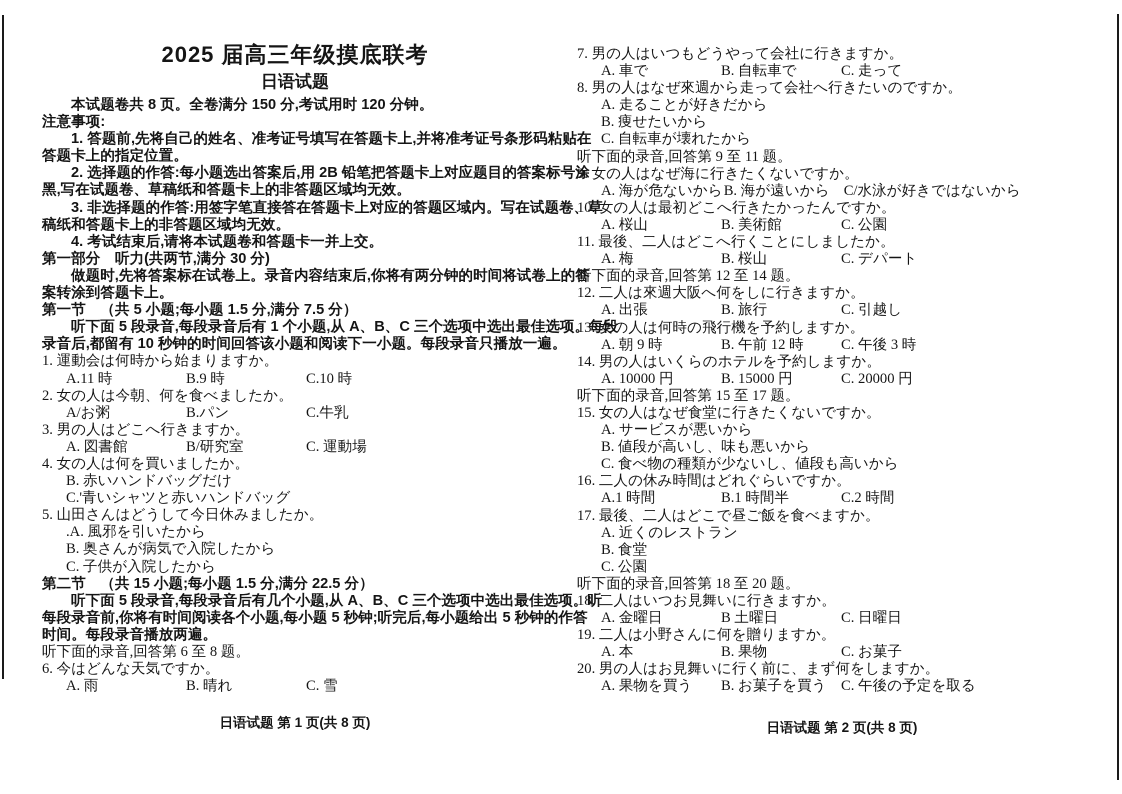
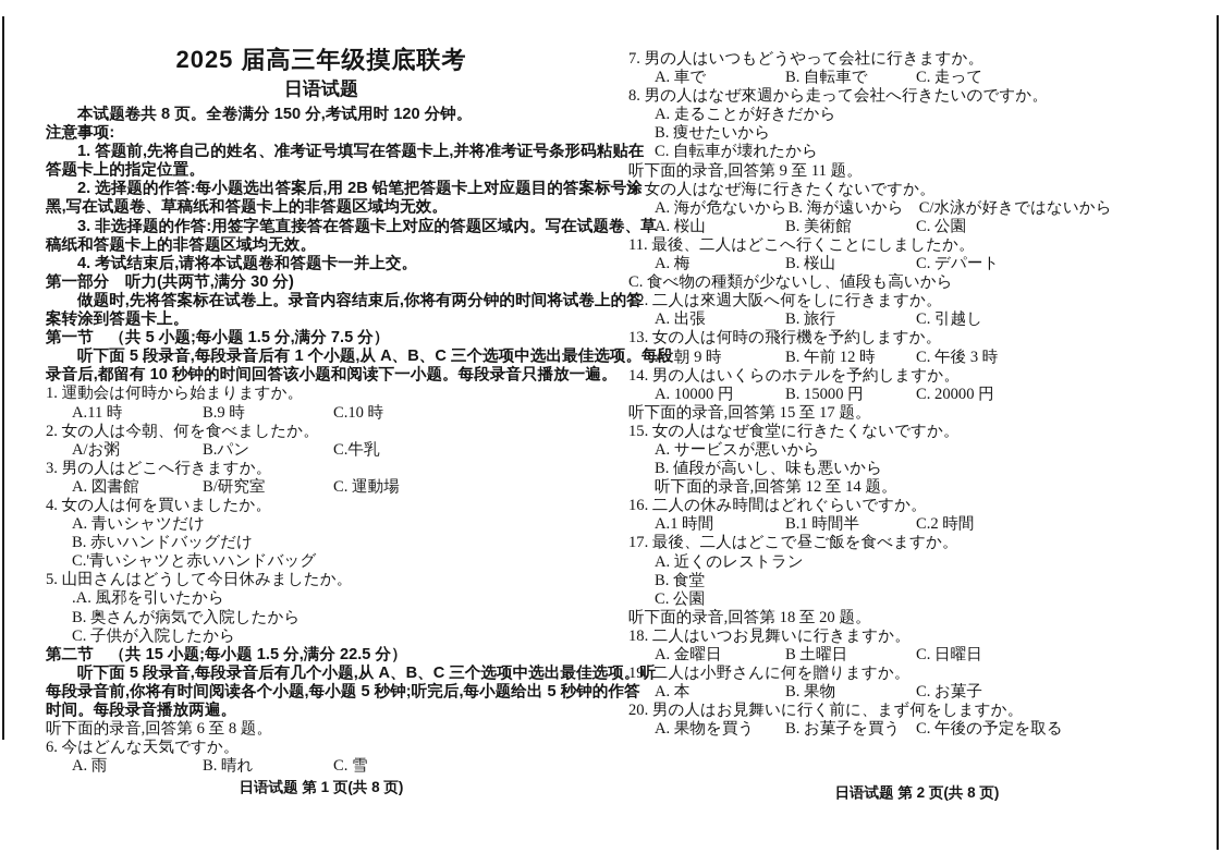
  2025 届高三年级摸底联考
  日语试题
  本试题卷共 8 页。全卷满分 150 分,考试用时 120 分钟。
  注意事项:
  1. 答题前,先将自己的姓名、准考证号填写在答题卡上,并将准考证号条形码粘贴
  答题卡上的指定位置。
  2. 选择题的作答:每小题选出答案后,用 2B 铅笔把答题卡上对应题目的答案标号
  黑,写在试题卷、草稿纸和答题卡上的非答题区域均无效。
  3. 非选择题的作答:用签字笔直接答在答题卡上对应的答题区域内。写在试题卷
  稿纸和答题卡上的非答题区域均无效。
  4. 考试结束后,请将本试题卷和答题卡一并上交。
  第一部分 听力(共两节,满分 30 分)
  做题时,先将答案标在试卷上。录音内容结束后,你将有两分钟的时间将试卷上的
  案转涂到答题卡上。
  第一节 （共 5 小题;每小题 1.5 分,满分 7.5 分）
  听下面 5 段录音,每段录音后有 1 个小题,从 A、B、C 三个选项中选出最佳选项
  录音后,都留有 10 秒钟的时间回答该小题和阅读下一小题。每段录音只播放一遍。
  1. 運動会は何時から始まりますか。
  A.11 時 B.9 時 C.10 時
  2. 女の人は今朝、何を食べましたか。
  A/お粥 B.パン C.牛乳
  3. 男の人はどこへ行きますか。
  A. 図書館 B/研究室 C. 運動場
  4. 女の人は何を買いましたか。
+ A. 青いシャツだけ
  B. 赤いハンドバッグだけ
  C.'青いシャツと赤いハンドバッグ
  5. 山田さんはどうして今日休みましたか。
  .A. 風邪を引いたから
  B. 奥さんが病気で入院したから
  C. 子供が入院したから
  第二节 （共 15 小题;每小题 1.5 分,满分 22.5 分）
  听下面 5 段录音,每段录音后有几个小题,从 A、B、C 三个选项中选出最佳选项
  每段录音前,你将有时间阅读各个小题,每小题 5 秒钟;听完后,每小题给出 5 秒钟的作
  时间。每段录音播放两遍。
  听下面的录音,回答第 6 至 8 题。
  6. 今はどんな天気ですか。
  A. 雨 B. 晴れ C. 雪
  7. 男の人はいつもどうやって会社に行きますか。
  A. 車で B. 自転車で C. 走って
  8. 男の人はなぜ來週から走って会社へ行きたいのですか。
  A. 走ることが好きだから
  B. 痩せたいから
  C. 自転車が壊れたから
  听下面的录音,回答第 9 至 11 题。
  9. 女の人はなぜ海に行きたくないですか。
  A. 海が危ないからB. 海が遠いから C/水泳が好きではないから
- 10. 女の人は最初どこへ行きたかったんですか。
  A. 桜山 B. 美術館 C. 公園
  11. 最後、二人はどこへ行くことにしましたか。
  A. 梅 B. 桜山 C. デパート
- 听下面的录音,回答第 12 至 14 题。
+ C. 食べ物の種類が少ないし、値段も高いから
  12. 二人は來週大阪へ何をしに行きますか。
  A. 出張 B. 旅行 C. 引越し
  13. 女の人は何時の飛行機を予約しますか。
  A. 朝 9 時 B. 午前 12 時 C. 午後 3 時
  14. 男の人はいくらのホテルを予約しますか。
  A. 10000 円 B. 15000 円 C. 20000 円
  听下面的录音,回答第 15 至 17 题。
  15. 女の人はなぜ食堂に行きたくないですか。
  A. サービスが悪いから
  B. 値段が高いし、味も悪いから
- C. 食べ物の種類が少ないし、値段も高いから
+ 听下面的录音,回答第 12 至 14 题。
  16. 二人の休み時間はどれぐらいですか。
  A.1 時間 B.1 時間半 C.2 時間
  17. 最後、二人はどこで昼ご飯を食べますか。
  A. 近くのレストラン
  B. 食堂
  C. 公園
  听下面的录音,回答第 18 至 20 题。
  18. 二人はいつお見舞いに行きますか。
  A. 金曜日 B 土曜日 C. 日曜日
  19. 二人は小野さんに何を贈りますか。
  A. 本 B. 果物 C. お菓子
  20. 男の人はお見舞いに行く前に、まず何をしますか。
  A. 果物を買う B. お菓子を買う C. 午後の予定を取る
  日语试题 第 1 页(共 8 页)
  日语试题 第 2 页(共 8 页)
